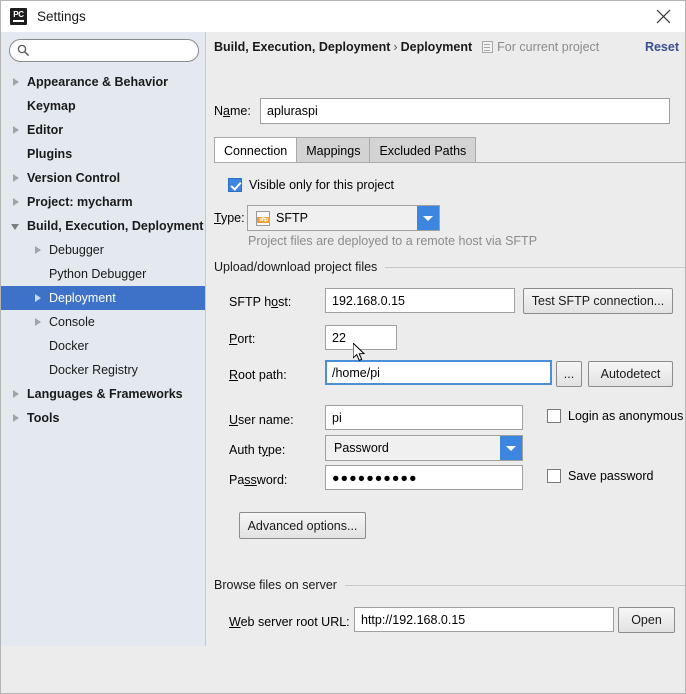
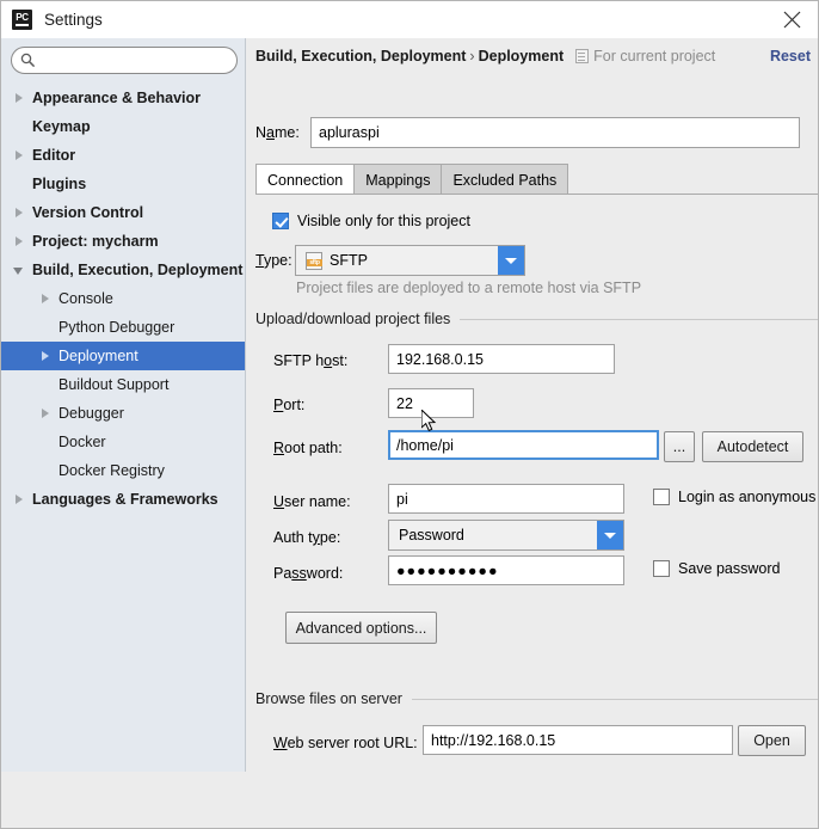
  PC
  Settings
  Appearance & Behavior
  Keymap
  Editor
  Plugins
  Version Control
  Project: mycharm
  Build, Execution, Deployment
- Debugger
+ Console
  Python Debugger
  Deployment
+ Buildout Support
- Console
+ Debugger
  Docker
  Docker Registry
  Languages & Frameworks
- Tools
  Build, Execution, Deployment › Deployment
  For current project
  Reset
  Name:
  apluraspi
  Connection
  Mappings
  Excluded Paths
  Visible only for this project
  Type:
  SFTP
  Project files are deployed to a remote host via SFTP
  Upload/download project files
  SFTP host:
  192.168.0.15
- Test SFTP connection...
  Port:
  22
  Root path:
  /home/pi
  ...
  Autodetect
  User name:
  pi
  Login as anonymous
  Auth type:
  Password
  Password:
  ●●●●●●●●●●
  Save password
  Advanced options...
  Browse files on server
  Web server root URL:
  http://192.168.0.15
  Open
